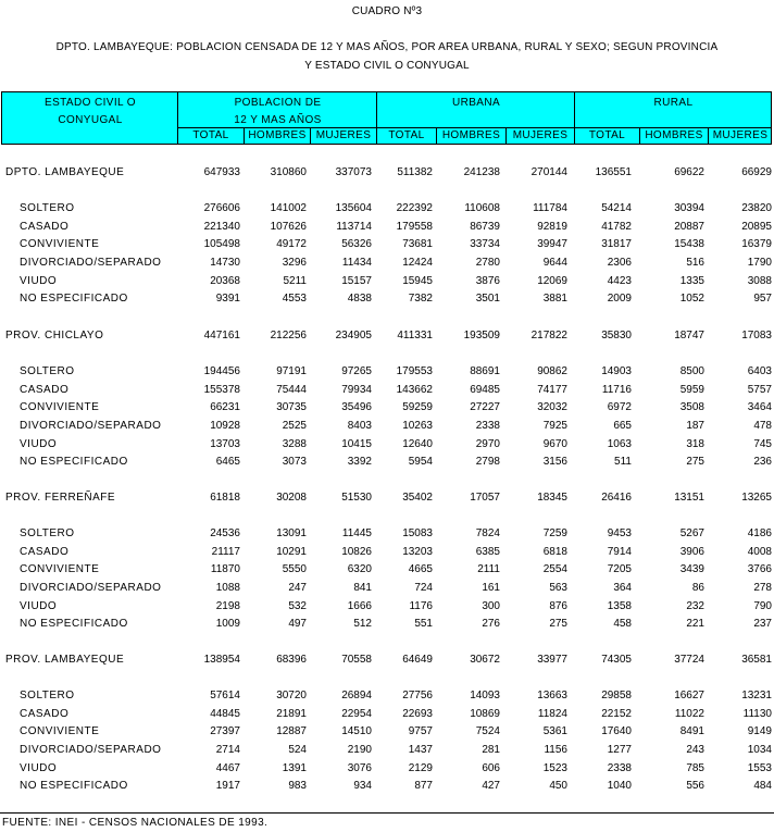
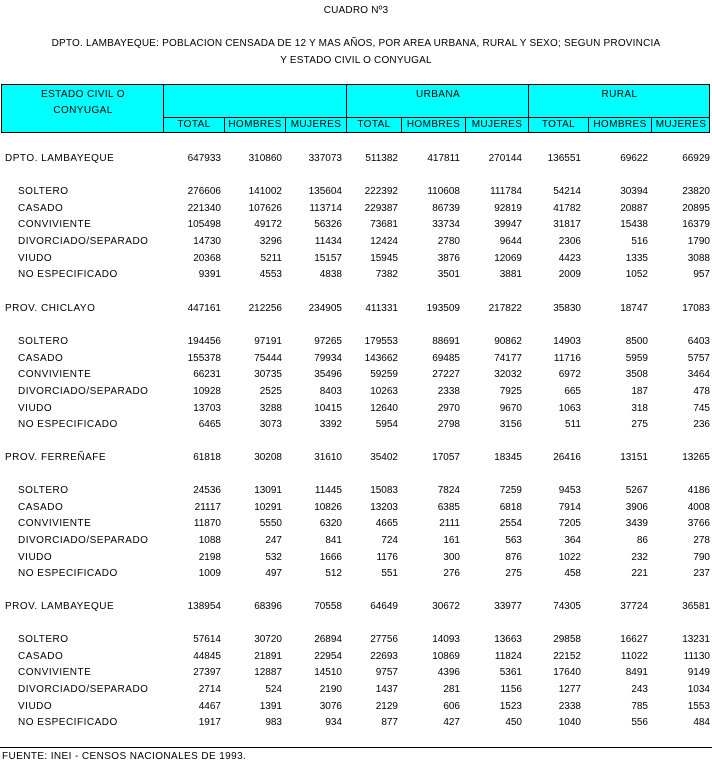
  CUADRO Nº3
  DPTO. LAMBAYEQUE: POBLACION CENSADA DE 12 Y MAS AÑOS, POR AREA URBANA, RURAL Y SEXO; SEGUN PROVINCIA
  Y ESTADO CIVIL O CONYUGAL
  ESTADO CIVIL O
  CONYUGAL
- POBLACION DE
- 12 Y MAS AÑOS
  URBANA
  RURAL
  TOTAL
  HOMBRES
  MUJERES
  TOTAL
  HOMBRES
  MUJERES
  TOTAL
  HOMBRES
  MUJERES
  DPTO. LAMBAYEQUE
  647933
  310860
  337073
  511382
- 241238
+ 417811
  270144
  136551
  69622
  66929
  SOLTERO
  276606
  141002
  135604
  222392
  110608
  111784
  54214
  30394
  23820
  CASADO
  221340
  107626
  113714
- 179558
+ 229387
  86739
  92819
  41782
  20887
  20895
  CONVIVIENTE
  105498
  49172
  56326
  73681
  33734
  39947
  31817
  15438
  16379
  DIVORCIADO/SEPARADO
  14730
  3296
  11434
  12424
  2780
  9644
  2306
  516
  1790
  VIUDO
  20368
  5211
  15157
  15945
  3876
  12069
  4423
  1335
  3088
  NO ESPECIFICADO
  9391
  4553
  4838
  7382
  3501
  3881
  2009
  1052
  957
  PROV. CHICLAYO
  447161
  212256
  234905
  411331
  193509
  217822
  35830
  18747
  17083
  SOLTERO
  194456
  97191
  97265
  179553
  88691
  90862
  14903
  8500
  6403
  CASADO
  155378
  75444
  79934
  143662
  69485
  74177
  11716
  5959
  5757
  CONVIVIENTE
  66231
  30735
  35496
  59259
  27227
  32032
  6972
  3508
  3464
  DIVORCIADO/SEPARADO
  10928
  2525
  8403
  10263
  2338
  7925
  665
  187
  478
  VIUDO
  13703
  3288
  10415
  12640
  2970
  9670
  1063
  318
  745
  NO ESPECIFICADO
  6465
  3073
  3392
  5954
  2798
  3156
  511
  275
  236
  PROV. FERREÑAFE
  61818
  30208
- 51530
+ 31610
  35402
  17057
  18345
  26416
  13151
  13265
  SOLTERO
  24536
  13091
  11445
  15083
  7824
  7259
  9453
  5267
  4186
  CASADO
  21117
  10291
  10826
  13203
  6385
  6818
  7914
  3906
  4008
  CONVIVIENTE
  11870
  5550
  6320
  4665
  2111
  2554
  7205
  3439
  3766
  DIVORCIADO/SEPARADO
  1088
  247
  841
  724
  161
  563
  364
  86
  278
  VIUDO
  2198
  532
  1666
  1176
  300
  876
- 1358
+ 1022
  232
  790
  NO ESPECIFICADO
  1009
  497
  512
  551
  276
  275
  458
  221
  237
  PROV. LAMBAYEQUE
  138954
  68396
  70558
  64649
  30672
  33977
  74305
  37724
  36581
  SOLTERO
  57614
  30720
  26894
  27756
  14093
  13663
  29858
  16627
  13231
  CASADO
  44845
  21891
  22954
  22693
  10869
  11824
  22152
  11022
  11130
  CONVIVIENTE
  27397
  12887
  14510
  9757
- 7524
+ 4396
  5361
  17640
  8491
  9149
  DIVORCIADO/SEPARADO
  2714
  524
  2190
  1437
  281
  1156
  1277
  243
  1034
  VIUDO
  4467
  1391
  3076
  2129
  606
  1523
  2338
  785
  1553
  NO ESPECIFICADO
  1917
  983
  934
  877
  427
  450
  1040
  556
  484
  FUENTE: INEI - CENSOS NACIONALES DE 1993.
